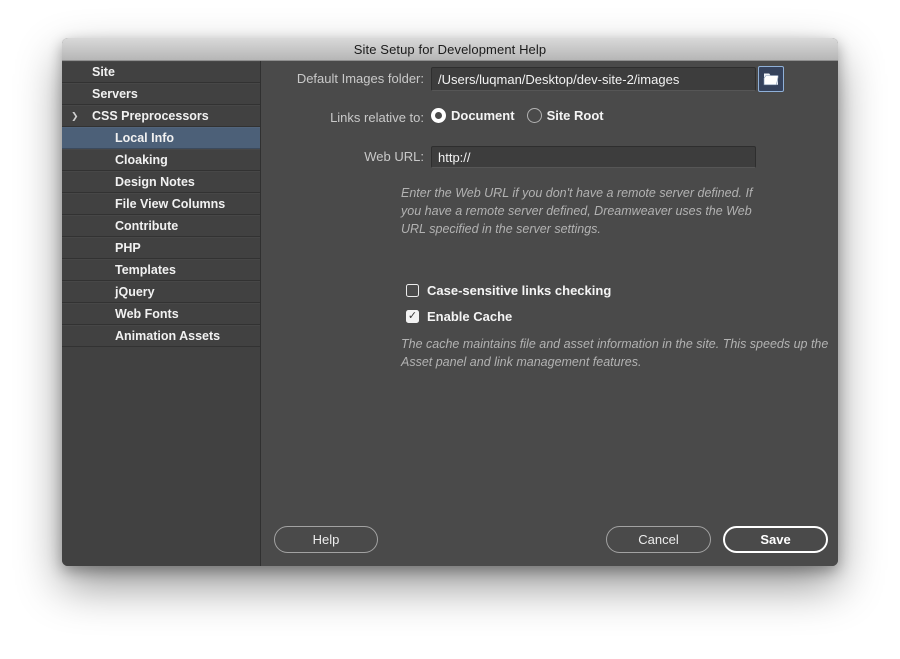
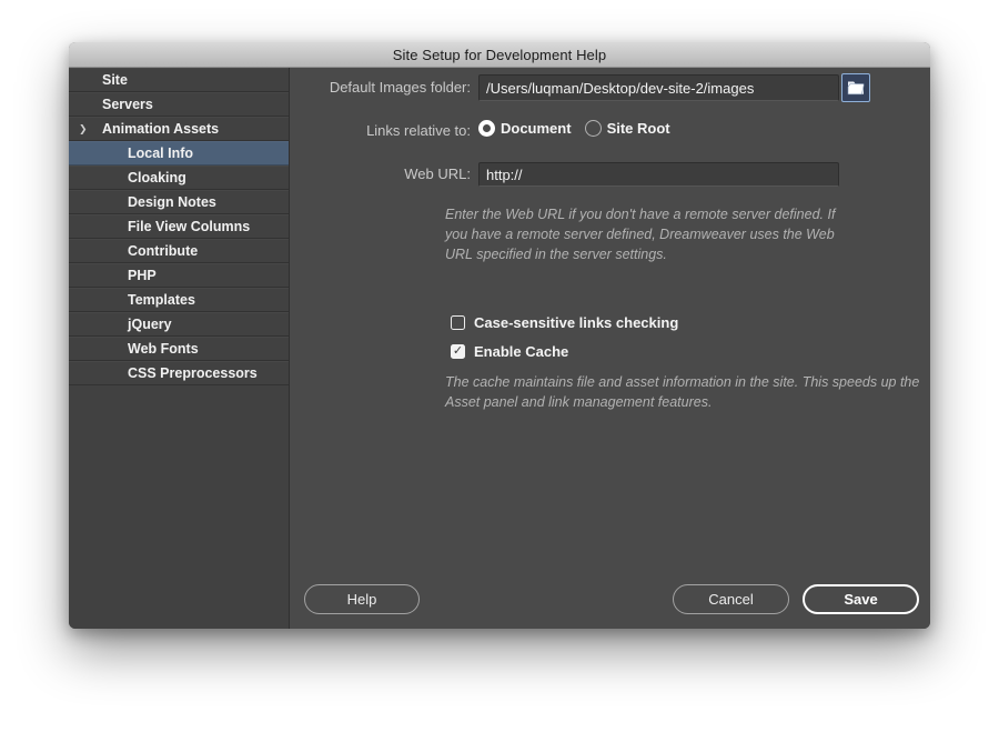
  Site Setup for Development Help
  Site
  Servers
  ❯
- CSS Preprocessors
+ Animation Assets
  Local Info
  Cloaking
  Design Notes
  File View Columns
  Contribute
  PHP
  Templates
  jQuery
  Web Fonts
- Animation Assets
+ CSS Preprocessors
  Default Images folder:
  /Users/luqman/Desktop/dev-site-2/images
  Links relative to:
  Document
  Site Root
  Web URL:
  http://
  Enter the Web URL if you don't have a remote server defined. If you have a remote server defined, Dreamweaver uses the Web URL specified in the server settings.
  Case-sensitive links checking
  ✓
  Enable Cache
  The cache maintains file and asset information in the site. This speeds up the Asset panel and link management features.
  Help
  Cancel
  Save
